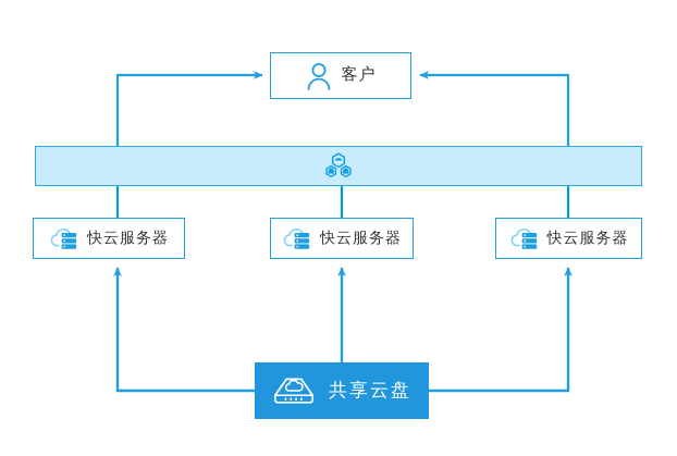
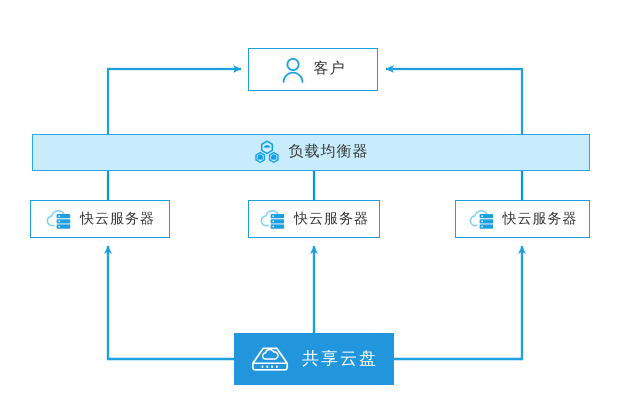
  客户
+ 负载均衡器
  快云服务器
  快云服务器
  快云服务器
  共享云盘
